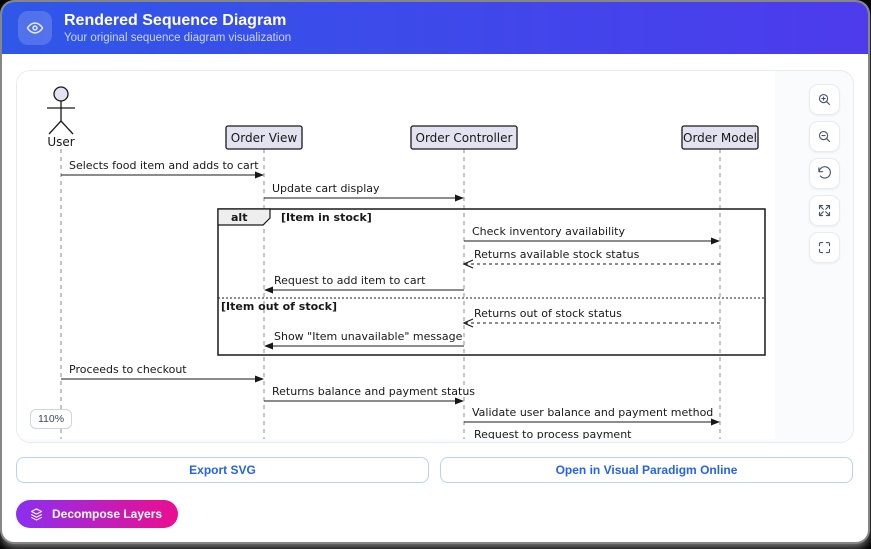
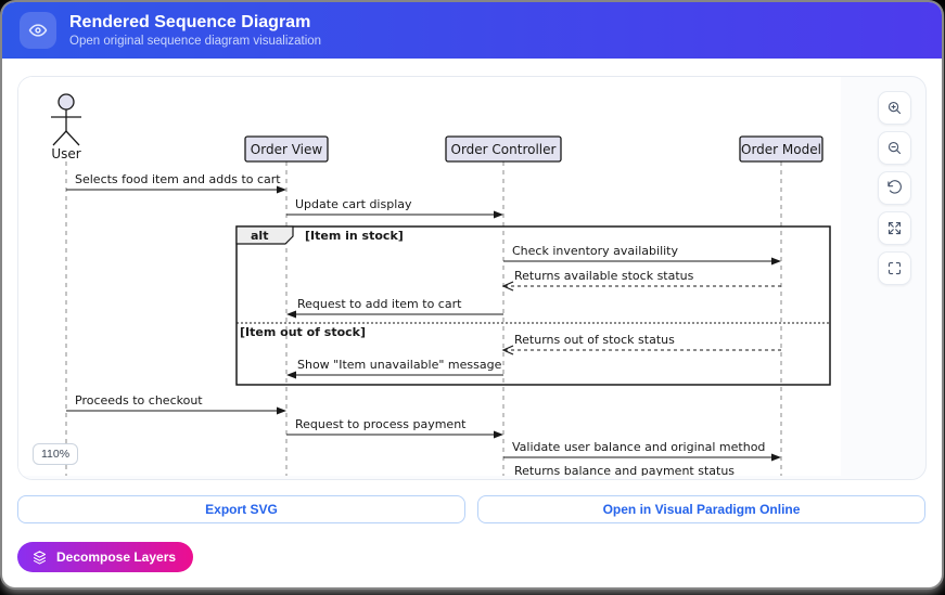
  Rendered Sequence Diagram
- Your original sequence diagram visualization
+ Open original sequence diagram visualization
  alt
  [Item in stock]
  [Item out of stock]
  User
  Order View
  Order Controller
  Order Model
  Selects food item and adds to cart
  Update cart display
  Check inventory availability
  Returns available stock status
  Request to add item to cart
  Returns out of stock status
  Show "Item unavailable" message
  Proceeds to checkout
- Returns balance and payment status
+ Request to process payment
- Validate user balance and payment method
+ Validate user balance and original method
- Request to process payment
+ Returns balance and payment status
  110%
  Export SVG
  Open in Visual Paradigm Online
  Decompose Layers
